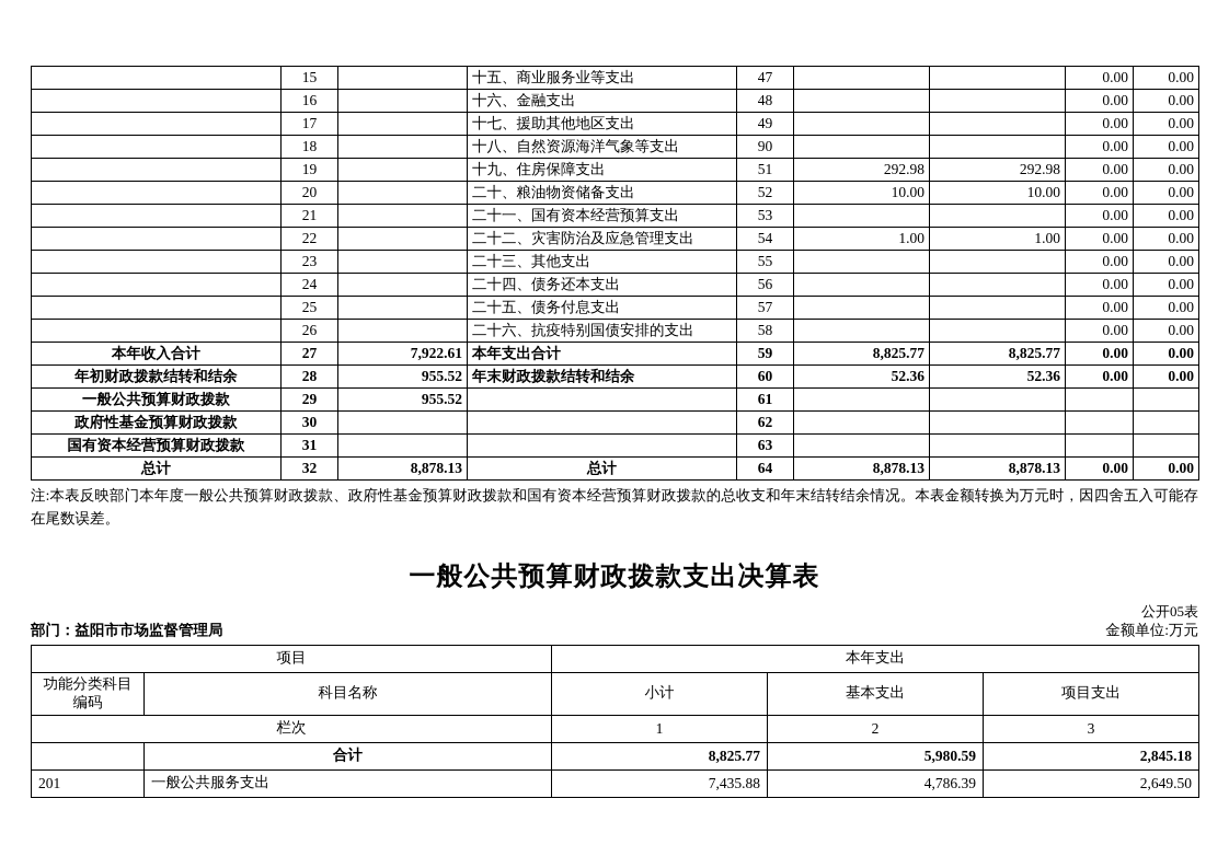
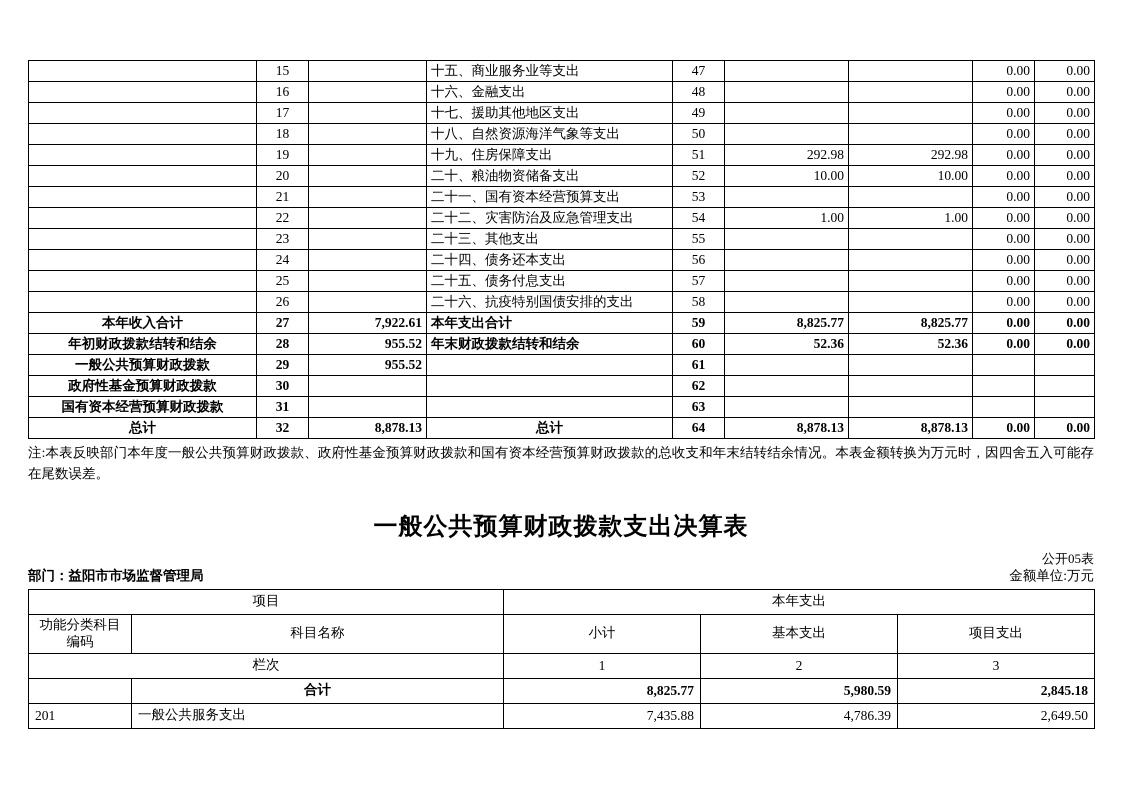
  	15		十五、商业服务业等支出	47			0.00	0.00
  	16		十六、金融支出	48			0.00	0.00
  	17		十七、援助其他地区支出	49			0.00	0.00
- 	18		十八、自然资源海洋气象等支出	90			0.00	0.00
+ 	18		十八、自然资源海洋气象等支出	50			0.00	0.00
  	19		十九、住房保障支出	51	292.98	292.98	0.00	0.00
  	20		二十、粮油物资储备支出	52	10.00	10.00	0.00	0.00
  	21		二十一、国有资本经营预算支出	53			0.00	0.00
  	22		二十二、灾害防治及应急管理支出	54	1.00	1.00	0.00	0.00
  	23		二十三、其他支出	55			0.00	0.00
  	24		二十四、债务还本支出	56			0.00	0.00
  	25		二十五、债务付息支出	57			0.00	0.00
  	26		二十六、抗疫特别国债安排的支出	58			0.00	0.00
  本年收入合计	27	7,922.61	本年支出合计	59	8,825.77	8,825.77	0.00	0.00
  年初财政拨款结转和结余	28	955.52	年末财政拨款结转和结余	60	52.36	52.36	0.00	0.00
  一般公共预算财政拨款	29	955.52		61
  政府性基金预算财政拨款	30			62
  国有资本经营预算财政拨款	31			63
  总计	32	8,878.13	总计	64	8,878.13	8,878.13	0.00	0.00
  注:本表反映部门本年度一般公共预算财政拨款、政府性基金预算财政拨款和国有资本经营预算财政拨款的总收支和年末结转结余情况。本表金额转换为万元时，因四舍五入可能存在尾数误差。
  一般公共预算财政拨款支出决算表
  公开05表
  部门：益阳市市场监督管理局
  金额单位:万元
  项目	本年支出
  功能分类科目 编码	科目名称	小计	基本支出	项目支出
  栏次	1	2	3
  	合计	8,825.77	5,980.59	2,845.18
  201	一般公共服务支出	7,435.88	4,786.39	2,649.50
